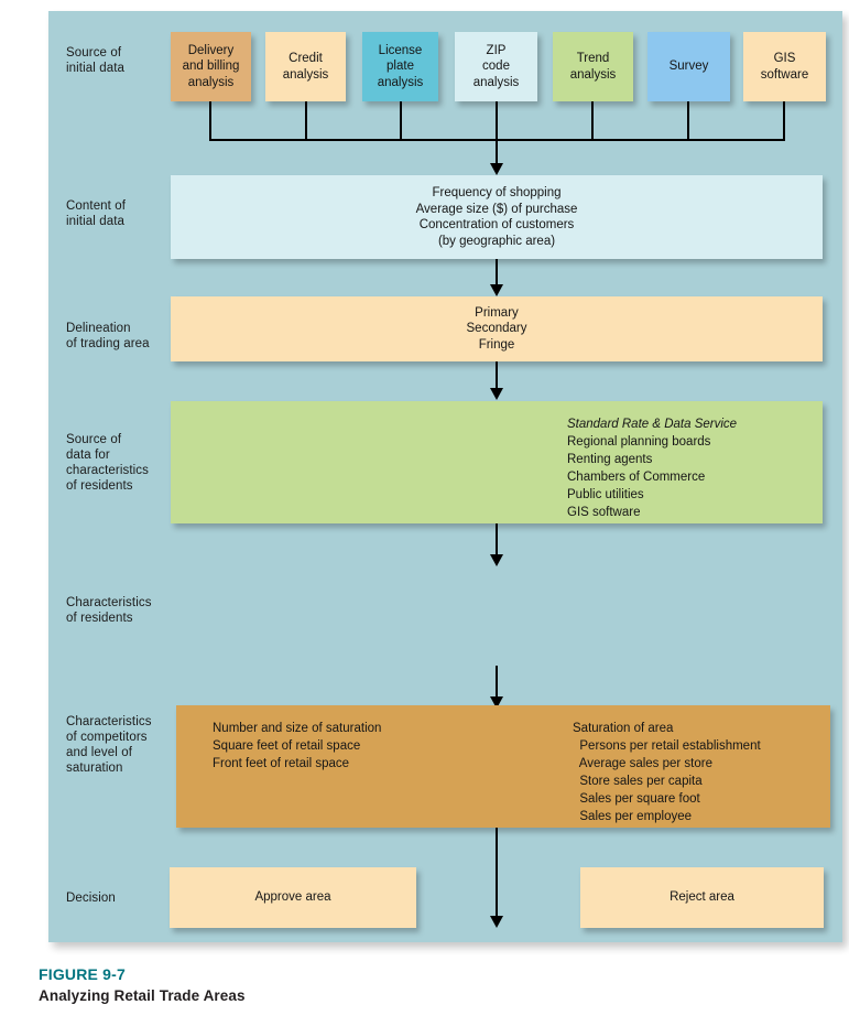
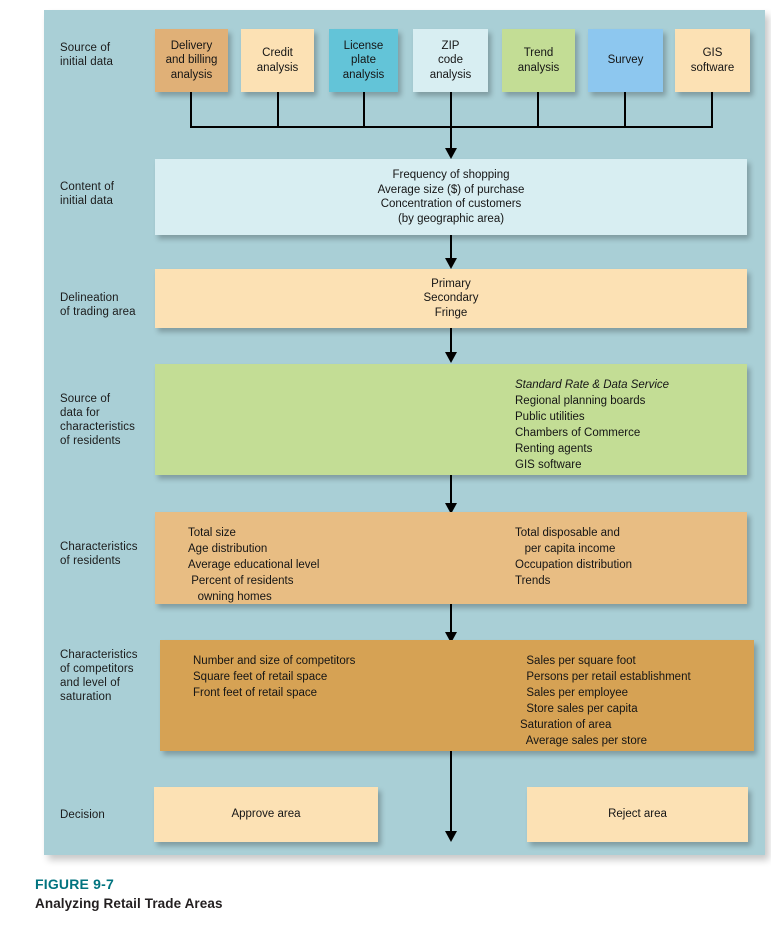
  Source of
  initial data
  Content of
  initial data
  Delineation
  of trading area
  Source of
  data for
  characteristics
  of residents
  Characteristics
  of residents
  Characteristics
  of competitors
  and level of
  saturation
  Decision
  Delivery
  and billing
  analysis
  Credit
  analysis
  License
  plate
  analysis
  ZIP
  code
  analysis
  Trend
  analysis
  Survey
  GIS
  software
  Frequency of shopping
  Average size ($) of purchase
  Concentration of customers
  (by geographic area)
  Primary
  Secondary
  Fringe
  Standard Rate & Data Service
  Regional planning boards
- Renting agents
+ Public utilities
  Chambers of Commerce
- Public utilities
+ Renting agents
  GIS software
+ Total size
+ Age distribution
+ Average educational level
+ Percent of residents
+ owning homes
+ Total disposable and
+ per capita income
+ Occupation distribution
+ Trends
- Number and size of saturation
+ Number and size of competitors
  Square feet of retail space
  Front feet of retail space
- Saturation of area
+ Sales per square foot
  Persons per retail establishment
- Average sales per store
+ Sales per employee
  Store sales per capita
- Sales per square foot
+ Saturation of area
- Sales per employee
+ Average sales per store
  Approve area
  Reject area
  FIGURE 9-7
  Analyzing Retail Trade Areas
